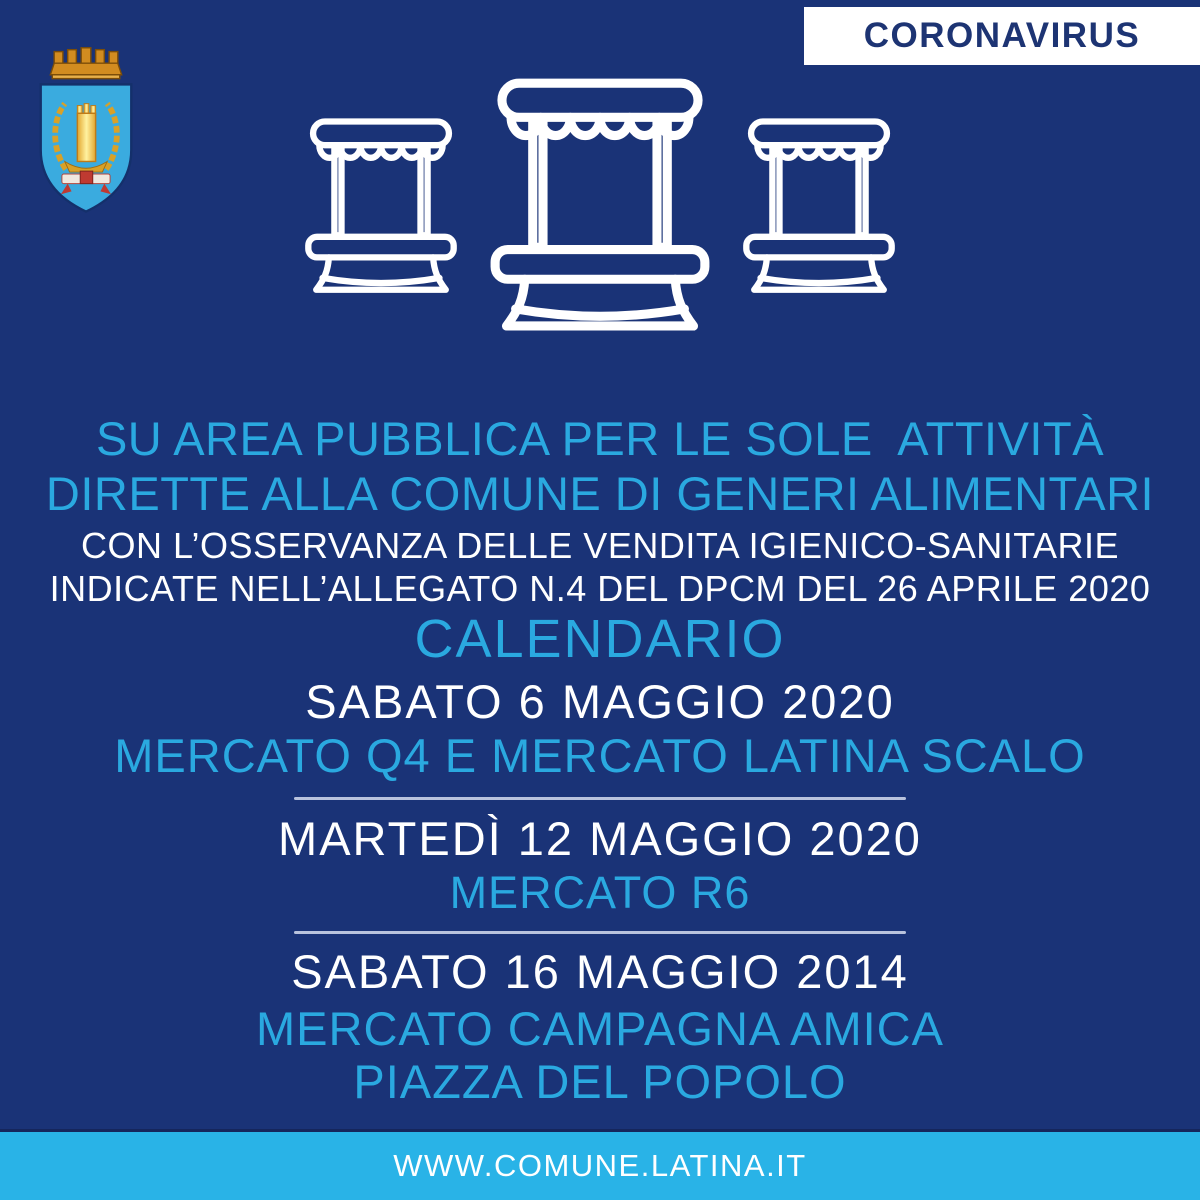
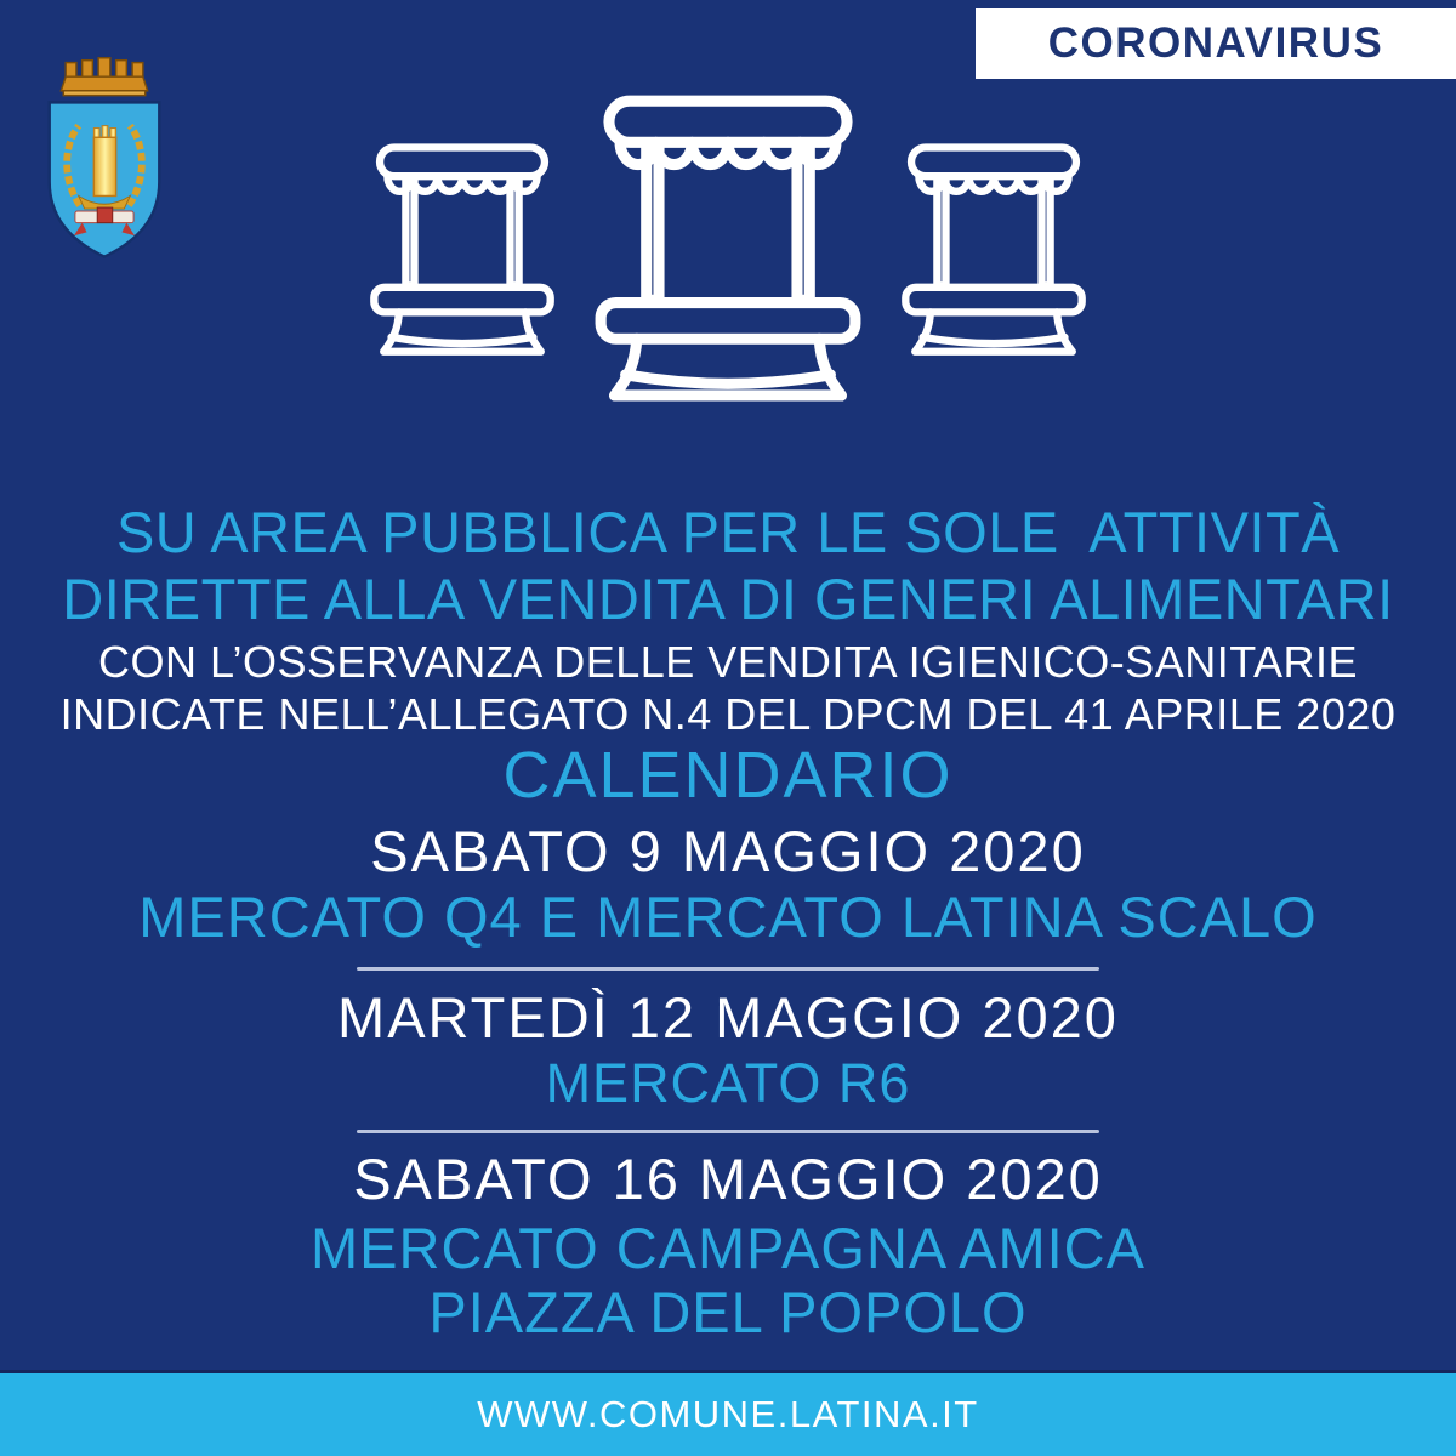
  CORONAVIRUS
  SU AREA PUBBLICA PER LE SOLE ATTIVITÀ
- DIRETTE ALLA COMUNE DI GENERI ALIMENTARI
+ DIRETTE ALLA VENDITA DI GENERI ALIMENTARI
  CON L’OSSERVANZA DELLE VENDITA IGIENICO-SANITARIE
- INDICATE NELL’ALLEGATO N.4 DEL DPCM DEL 26 APRILE 2020
+ INDICATE NELL’ALLEGATO N.4 DEL DPCM DEL 41 APRILE 2020
  CALENDARIO
- SABATO 6 MAGGIO 2020
+ SABATO 9 MAGGIO 2020
  MERCATO Q4 E MERCATO LATINA SCALO
  MARTEDÌ 12 MAGGIO 2020
  MERCATO R6
- SABATO 16 MAGGIO 2014
+ SABATO 16 MAGGIO 2020
  MERCATO CAMPAGNA AMICA
  PIAZZA DEL POPOLO
  WWW.COMUNE.LATINA.IT
